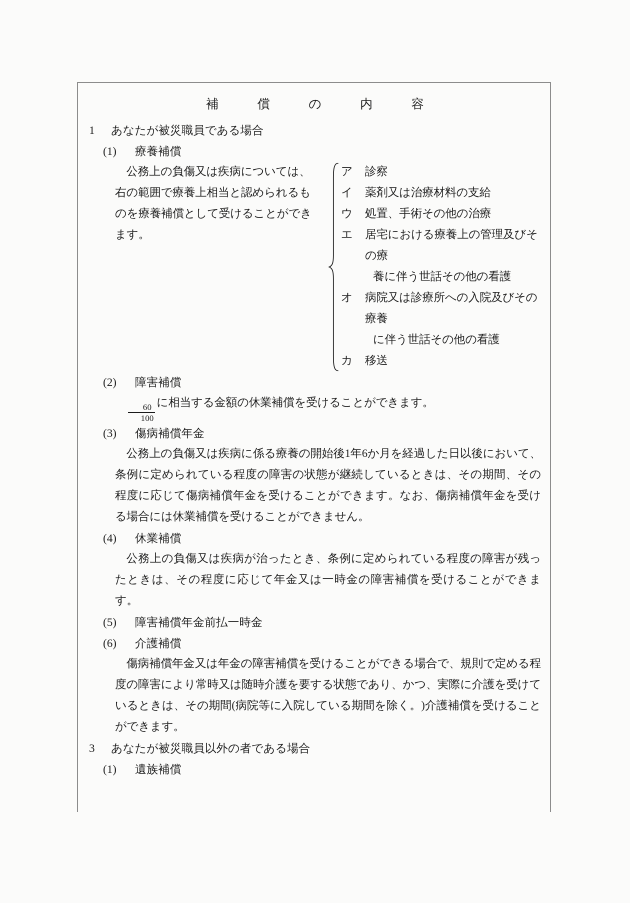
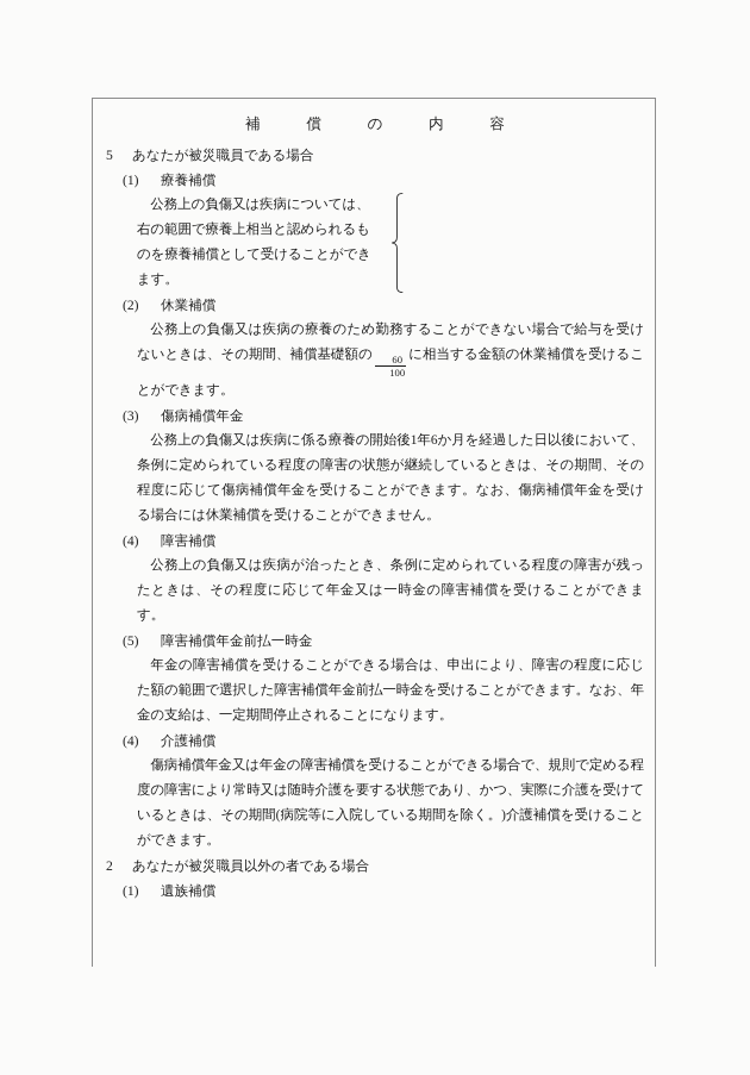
  補 償 の 内 容
- 1 あなたが被災職員である場合
+ 5 あなたが被災職員である場合
  (1) 療養補償
  公務上の負傷又は疾病については、
  右の範囲で療養上相当と認められるも
  のを療養補償として受けることができ
  ます。
- ア
- 診察
- イ
- 薬剤又は治療材料の支給
- ウ
- 処置、手術その他の治療
- エ
- 居宅における療養上の管理及びその療
- 養に伴う世話その他の看護
- オ
- 病院又は診療所への入院及びその療養
- に伴う世話その他の看護
- カ
- 移送
- (2) 障害補償
+ (2) 休業補償
+ 公務上の負傷又は疾病の療養のため勤務することができない場合で給与を受けないときは、その期間、補償基礎額の
  60
  100
  に相当する金額の休業補償を受けることができます。
  (3) 傷病補償年金
  公務上の負傷又は疾病に係る療養の開始後1年6か月を経過した日以後において、条例に定められている程度の障害の状態が継続しているときは、その期間、その程度に応じて傷病補償年金を受けることができます。なお、傷病補償年金を受ける場合には休業補償を受けることができません。
- (4) 休業補償
+ (4) 障害補償
  公務上の負傷又は疾病が治ったとき、条例に定められている程度の障害が残ったときは、その程度に応じて年金又は一時金の障害補償を受けることができます。
  (5) 障害補償年金前払一時金
+ 年金の障害補償を受けることができる場合は、申出により、障害の程度に応じた額の範囲で選択した障害補償年金前払一時金を受けることができます。なお、年金の支給は、一定期間停止されることになります。
- (6) 介護補償
+ (4) 介護補償
  傷病補償年金又は年金の障害補償を受けることができる場合で、規則で定める程度の障害により常時又は随時介護を要する状態であり、かつ、実際に介護を受けているときは、その期間(病院等に入院している期間を除く。)介護補償を受けることができます。
- 3 あなたが被災職員以外の者である場合
+ 2 あなたが被災職員以外の者である場合
  (1) 遺族補償
